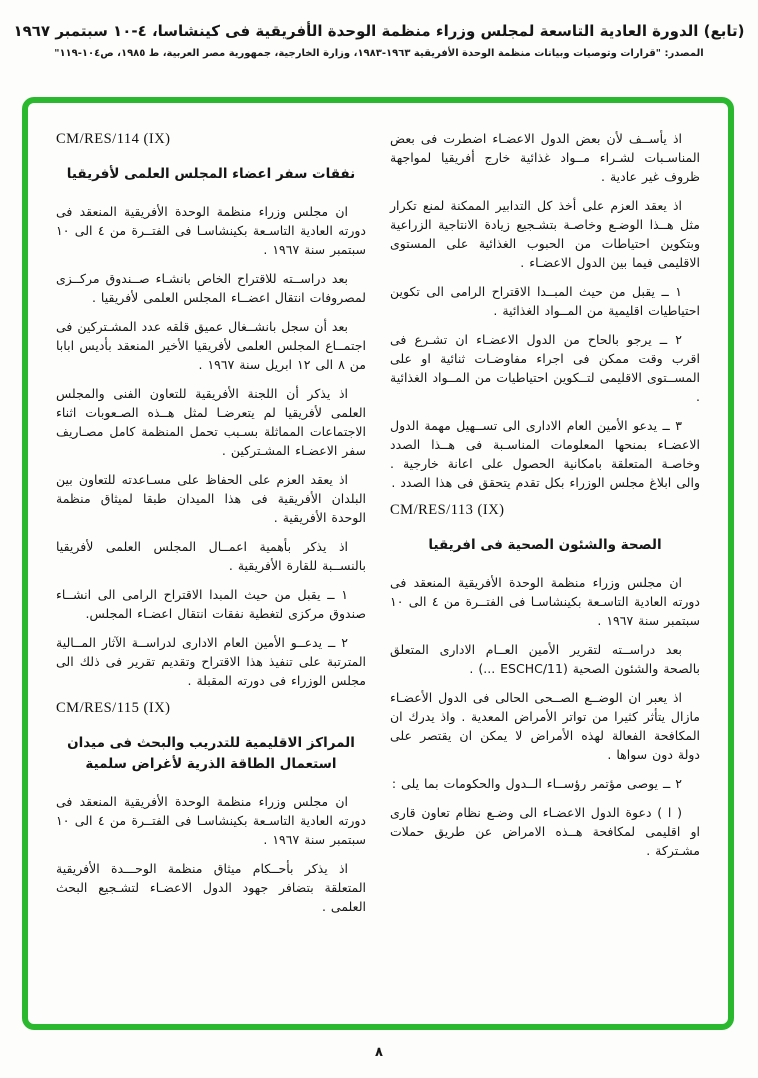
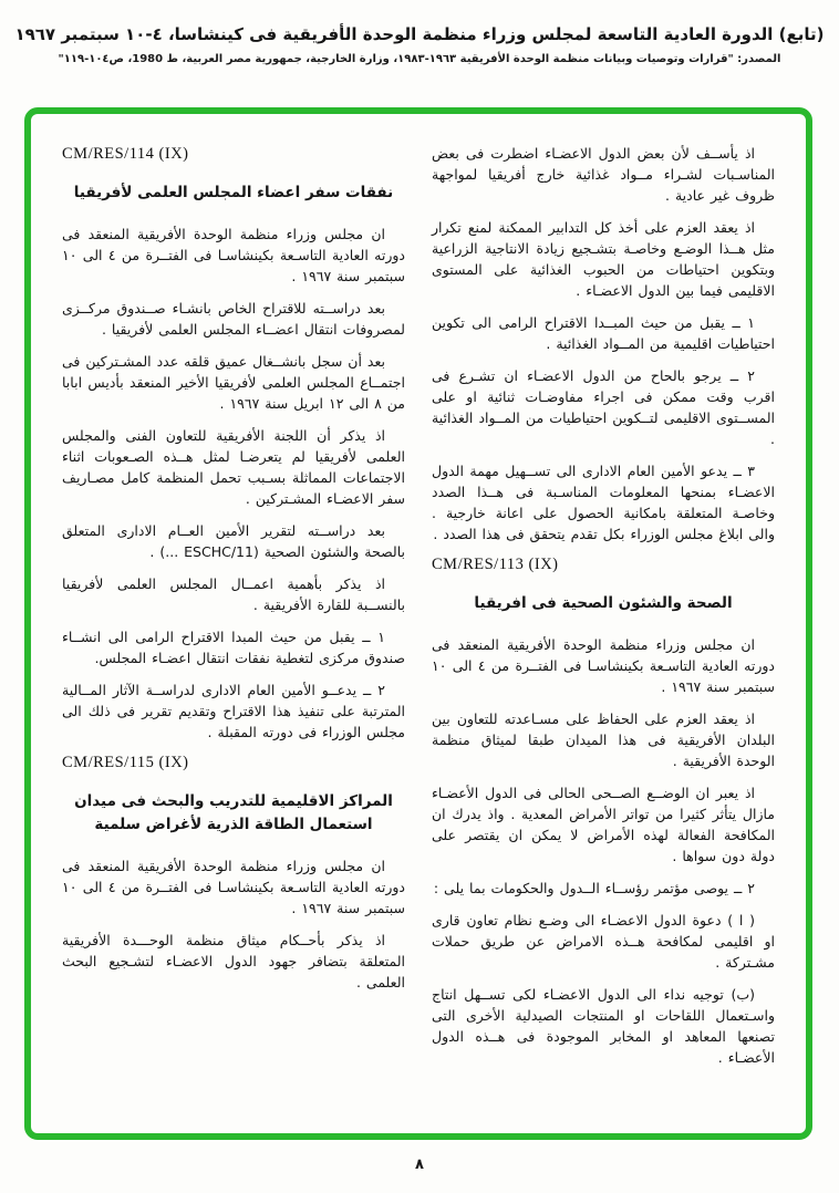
  (تابع) الدورة العادية التاسعة لمجلس وزراء منظمة الوحدة الأفريقية فى كينشاسا، ٤-١٠ سبتمبر ١٩٦٧
- المصدر: "قرارات وتوصيات وبيانات منظمة الوحدة الأفريقية ١٩٦٣-١٩٨٣، وزارة الخارجية، جمهورية مصر العربية، ط ١٩٨٥، ص١٠٤-١١٩"
+ المصدر: "قرارات وتوصيات وبيانات منظمة الوحدة الأفريقية ١٩٦٣-١٩٨٣، وزارة الخارجية، جمهورية مصر العربية، ط 1980، ص١٠٤-١١٩"
  اذ يأســف لأن بعض الدول الاعضـاء اضطرت فى بعض المناسـبات لشـراء مــواد غذائية خارج أفريقيا لمواجهة ظروف غير عادية .
  اذ يعقد العزم على أخذ كل التدابير الممكنة لمنع تكرار مثل هــذا الوضـع وخاصـة بتشـجيع زيادة الانتاجية الزراعية وبتكوين احتياطات من الحبوب الغذائية على المستوى الاقليمى فيما بين الدول الاعضـاء .
  ١ ــ يقبل من حيث المبــدا الاقتراح الرامى الى تكوين احتياطيات اقليمية من المــواد الغذائية .
  ٢ ــ يرجو بالحاح من الدول الاعضـاء ان تشـرع فى اقرب وقت ممكن فى اجراء مفاوضـات ثنائية او على المســتوى الاقليمى لتــكوين احتياطيات من المــواد الغذائية .
  ٣ ــ يدعو الأمين العام الادارى الى تســهيل مهمة الدول الاعضـاء بمنحها المعلومات المناسـبة فى هــذا الصدد وخاصـة المتعلقة بامكانية الحصول على اعانة خارجية . والى ابلاغ مجلس الوزراء بكل تقدم يتحقق فى هذا الصدد .
  CM/RES/113 (IX)
  الصحة والشئون الصحية فى افريقيا
  ان مجلس وزراء منظمة الوحدة الأفريقية المنعقد فى دورته العادية التاسـعة بكينشاسـا فى الفتــرة من ٤ الى ١٠ سبتمبر سنة ١٩٦٧ .
- بعد دراســته لتقرير الأمين العــام الادارى المتعلق بالصحة والشئون الصحية (ESCHC/11 ...) .
+ اذ يعقد العزم على الحفاظ على مسـاعدته للتعاون بين البلدان الأفريقية فى هذا الميدان طبقا لميثاق منظمة الوحدة الأفريقية .
  اذ يعبر ان الوضــع الصــحى الحالى فى الدول الأعضـاء مازال يتأثر كثيرا من تواتر الأمراض المعدية . واذ يدرك ان المكافحة الفعالة لهذه الأمراض لا يمكن ان يقتصر على دولة دون سواها .
  ٢ ــ يوصى مؤتمر رؤســاء الــدول والحكومات بما يلى :
  ( ا ) دعوة الدول الاعضـاء الى وضـع نظام تعاون قارى او اقليمى لمكافحة هــذه الامراض عن طريق حملات مشـتركة .
+ (ب) توجيه نداء الى الدول الاعضـاء لكى تســهل انتاج واسـتعمال اللقاحات او المنتجات الصيدلية الأخرى التى تصنعها المعاهد او المخابر الموجودة فى هــذه الدول الأعضـاء .
  CM/RES/114 (IX)
  نفقات سفر اعضاء المجلس العلمى لأفريقيا
  ان مجلس وزراء منظمة الوحدة الأفريقية المنعقد فى دورته العادية التاسـعة بكينشاسـا فى الفتــرة من ٤ الى ١٠ سبتمبر سنة ١٩٦٧ .
  بعد دراســته للاقتراح الخاص بانشـاء صــندوق مركــزى لمصروفات انتقال اعضــاء المجلس العلمى لأفريقيا .
  بعد أن سجل بانشــغال عميق قلقه عدد المشـتركين فى اجتمــاع المجلس العلمى لأفريقيا الأخير المنعقد بأديس ابابا من ٨ الى ١٢ ابريل سنة ١٩٦٧ .
  اذ يذكر أن اللجنة الأفريقية للتعاون الفنى والمجلس العلمى لأفريقيا لم يتعرضـا لمثل هــذه الصـعوبات اثناء الاجتماعات المماثلة بسـبب تحمل المنظمة كامل مصـاريف سفر الاعضـاء المشـتركين .
- اذ يعقد العزم على الحفاظ على مسـاعدته للتعاون بين البلدان الأفريقية فى هذا الميدان طبقا لميثاق منظمة الوحدة الأفريقية .
+ بعد دراســته لتقرير الأمين العــام الادارى المتعلق بالصحة والشئون الصحية (ESCHC/11 ...) .
  اذ يذكر بأهمية اعمــال المجلس العلمى لأفريقيا بالنســبة للقارة الأفريقية .
  ١ ــ يقبل من حيث المبدا الاقتراح الرامى الى انشــاء صندوق مركزى لتغطية نفقات انتقال اعضـاء المجلس.
  ٢ ــ يدعــو الأمين العام الادارى لدراســة الآثار المــالية المترتبة على تنفيذ هذا الاقتراح وتقديم تقرير فى ذلك الى مجلس الوزراء فى دورته المقبلة .
  CM/RES/115 (IX)
  المراكز الاقليمية للتدريب والبحث فى ميدان استعمال الطاقة الذرية لأغراض سلمية
  ان مجلس وزراء منظمة الوحدة الأفريقية المنعقد فى دورته العادية التاسـعة بكينشاسـا فى الفتــرة من ٤ الى ١٠ سبتمبر سنة ١٩٦٧ .
  اذ يذكر بأحــكام ميثاق منظمة الوحـــدة الأفريقية المتعلقة بتضافر جهود الدول الاعضـاء لتشـجيع البحث العلمى .
  ٨
